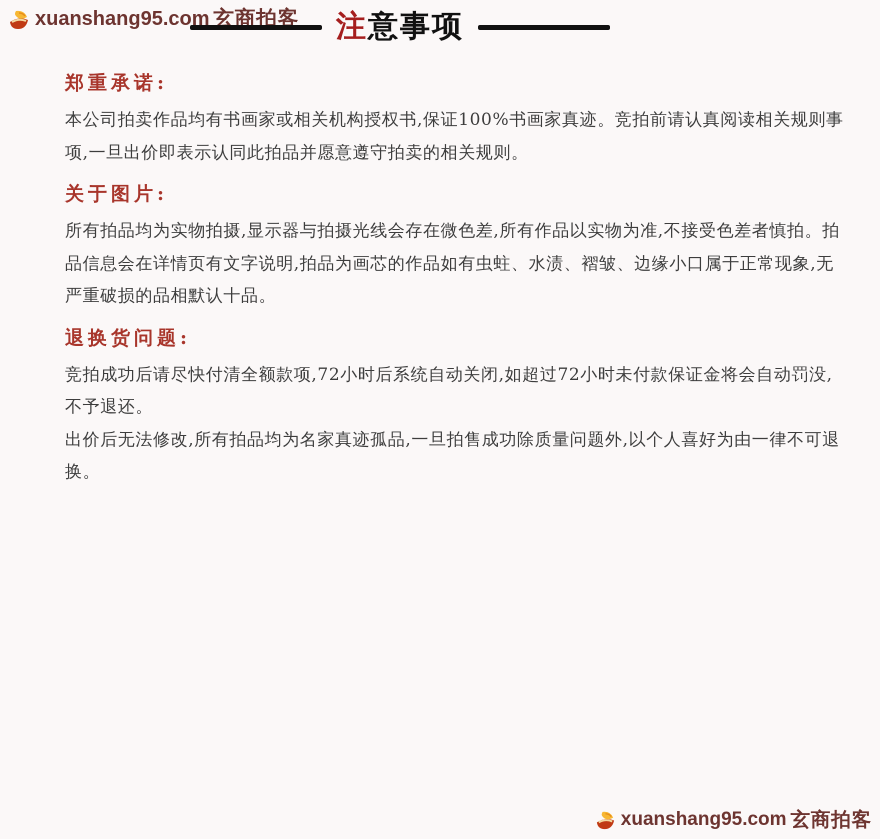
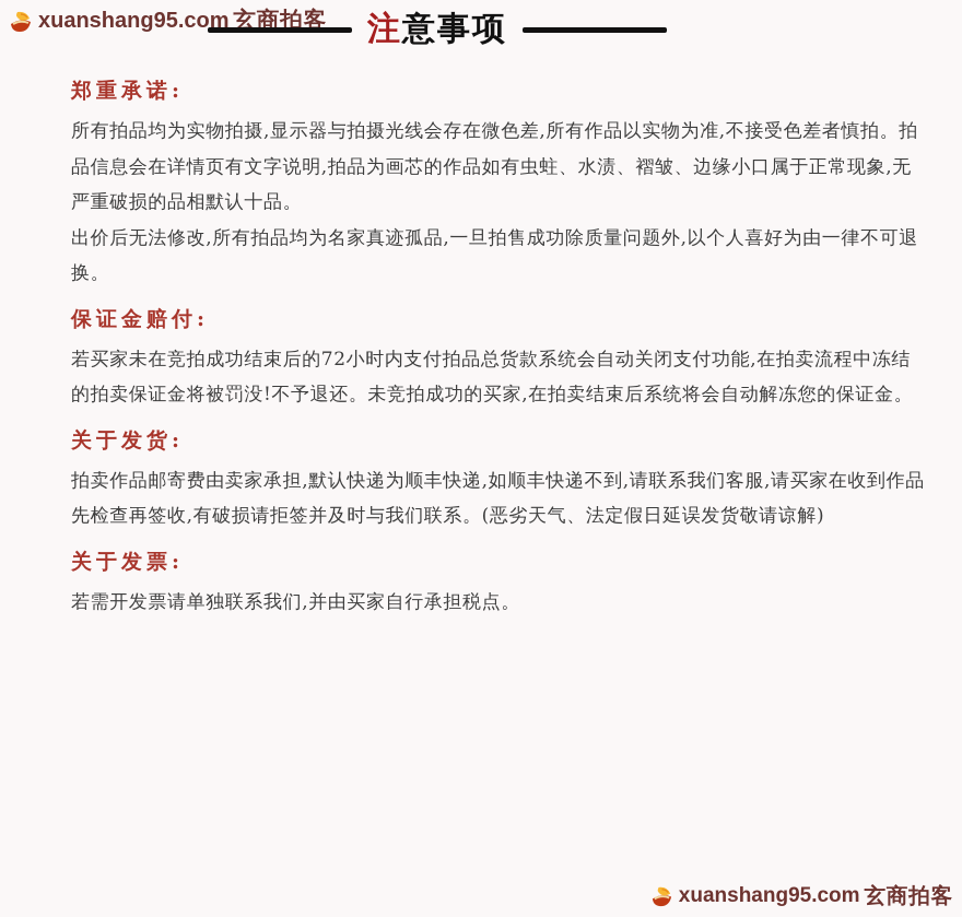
  xuanshang95.com
  玄商拍客
  注意事项
  郑重承诺:
- 本公司拍卖作品均有书画家或相关机构授权书,保证100%书画家真迹。竞拍前请认真阅读相关规则事项,一旦出价即表示认同此拍品并愿意遵守拍卖的相关规则。
- 关于图片:
  所有拍品均为实物拍摄,显示器与拍摄光线会存在微色差,所有作品以实物为准,不接受色差者慎拍。拍品信息会在详情页有文字说明,拍品为画芯的作品如有虫蛀、水渍、褶皱、边缘小口属于正常现象,无严重破损的品相默认十品。
- 退换货问题:
- 竞拍成功后请尽快付清全额款项,72小时后系统自动关闭,如超过72小时未付款保证金将会自动罚没,不予退还。
  出价后无法修改,所有拍品均为名家真迹孤品,一旦拍售成功除质量问题外,以个人喜好为由一律不可退换。
+ 保证金赔付:
+ 若买家未在竞拍成功结束后的72小时内支付拍品总货款系统会自动关闭支付功能,在拍卖流程中冻结的拍卖保证金将被罚没!不予退还。未竞拍成功的买家,在拍卖结束后系统将会自动解冻您的保证金。
+ 关于发货:
+ 拍卖作品邮寄费由卖家承担,默认快递为顺丰快递,如顺丰快递不到,请联系我们客服,请买家在收到作品先检查再签收,有破损请拒签并及时与我们联系。(恶劣天气、法定假日延误发货敬请谅解)
+ 关于发票:
+ 若需开发票请单独联系我们,并由买家自行承担税点。
  xuanshang95.com
  玄商拍客
